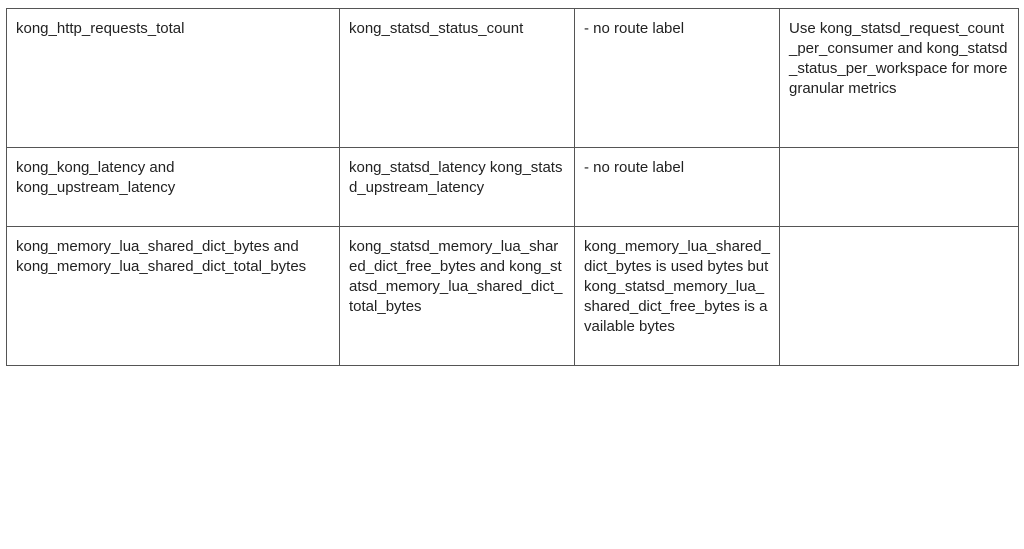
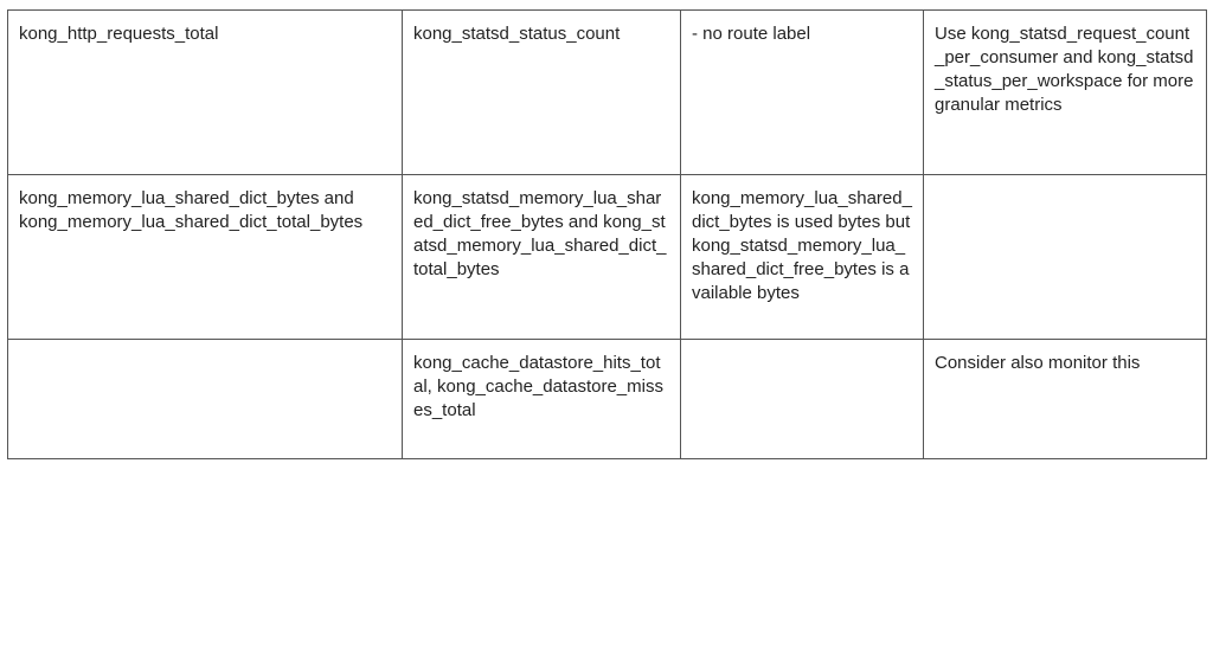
  kong_http_requests_total	kong_statsd_status_count	- no route label	Use kong_statsd_request_count_per_consumer and kong_statsd_status_per_workspace for more granular metrics
- kong_kong_latency and kong_upstream_latency	kong_statsd_latency kong_statsd_upstream_latency	- no route label
  kong_memory_lua_shared_dict_bytes and kong_memory_lua_shared_dict_total_bytes	kong_statsd_memory_lua_shared_dict_free_bytes and kong_statsd_memory_lua_shared_dict_total_bytes	kong_memory_lua_shared_dict_bytes is used bytes but kong_statsd_memory_lua_shared_dict_free_bytes is available bytes
+ 	kong_cache_datastore_hits_total, kong_cache_datastore_misses_total		Consider also monitor this
